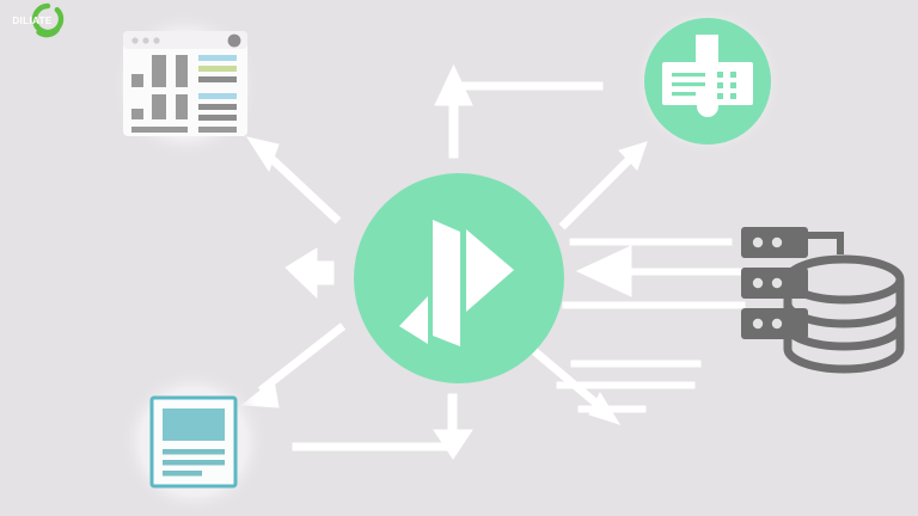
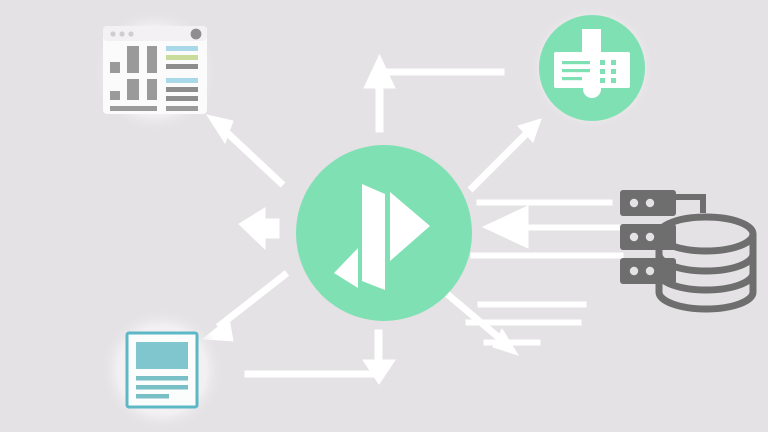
- DILIATE
